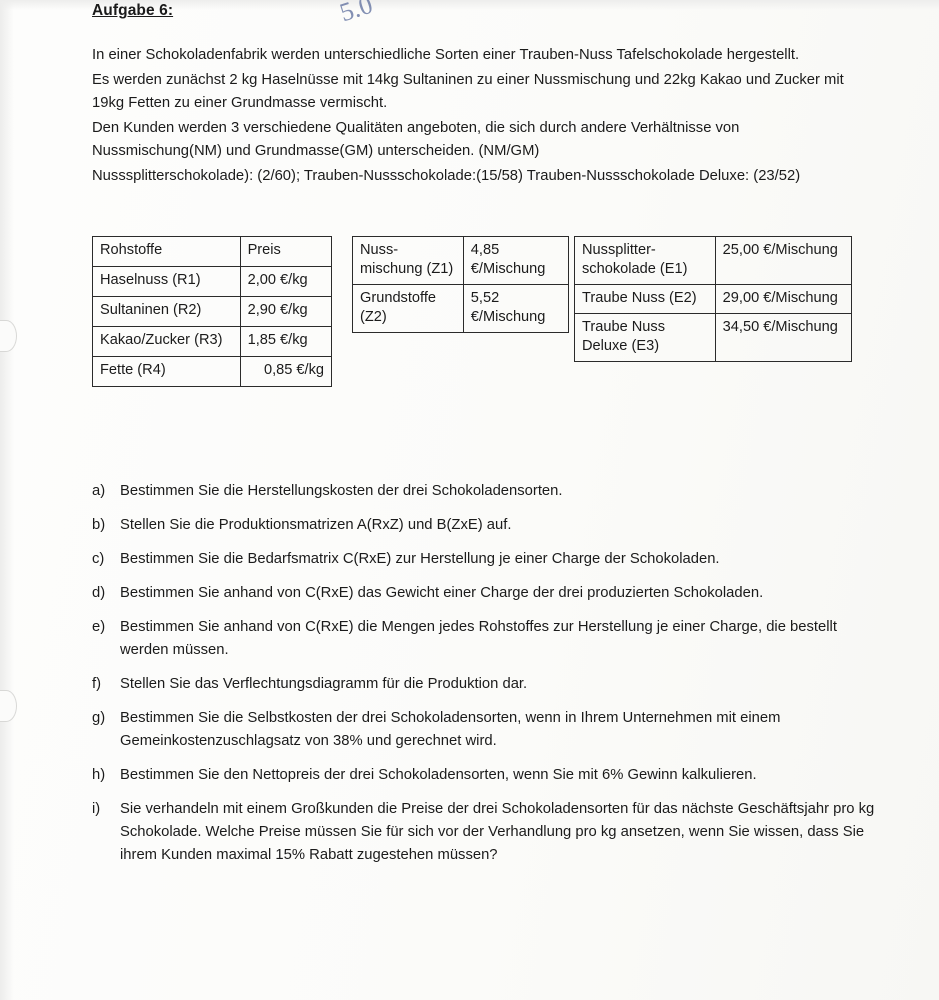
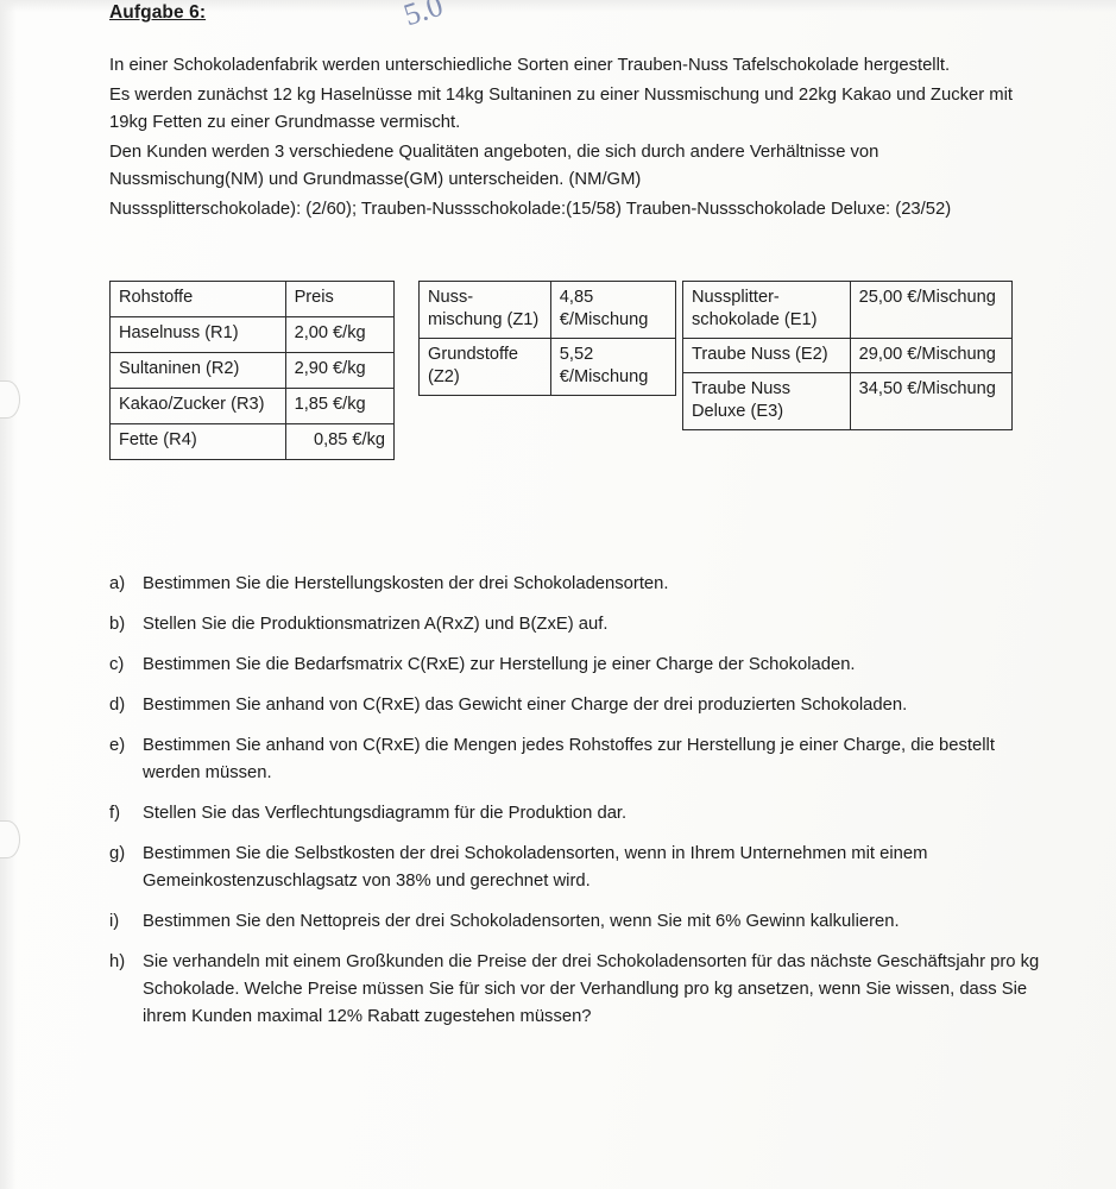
  Aufgabe 6:
  In einer Schokoladenfabrik werden unterschiedliche Sorten einer Trauben-Nuss Tafelschokolade hergestellt.
- Es werden zunächst 2 kg Haselnüsse mit 14kg Sultaninen zu einer Nussmischung und 22kg Kakao und Zucker mit 19kg Fetten zu einer Grundmasse vermischt.
+ Es werden zunächst 12 kg Haselnüsse mit 14kg Sultaninen zu einer Nussmischung und 22kg Kakao und Zucker mit 19kg Fetten zu einer Grundmasse vermischt.
  Den Kunden werden 3 verschiedene Qualitäten angeboten, die sich durch andere Verhältnisse von Nussmischung(NM) und Grundmasse(GM) unterscheiden. (NM/GM)
  Nusssplitterschokolade): (2/60); Trauben-Nussschokolade:(15/58) Trauben-Nussschokolade Deluxe: (23/52)
  Rohstoffe	Preis
  Haselnuss (R1)	2,00 €/kg
  Sultaninen (R2)	2,90 €/kg
  Kakao/Zucker (R3)	1,85 €/kg
  Fette (R4)	0,85 €/kg
  Nuss-mischung (Z1)	4,85 €/Mischung
  Grundstoffe (Z2)	5,52 €/Mischung
  Nussplitter-schokolade (E1)	25,00 €/Mischung
  Traube Nuss (E2)	29,00 €/Mischung
  Traube Nuss Deluxe (E3)	34,50 €/Mischung
  a)
  Bestimmen Sie die Herstellungskosten der drei Schokoladensorten.
  b)
  Stellen Sie die Produktionsmatrizen A(RxZ) und B(ZxE) auf.
  c)
  Bestimmen Sie die Bedarfsmatrix C(RxE) zur Herstellung je einer Charge der Schokoladen.
  d)
  Bestimmen Sie anhand von C(RxE) das Gewicht einer Charge der drei produzierten Schokoladen.
  e)
  Bestimmen Sie anhand von C(RxE) die Mengen jedes Rohstoffes zur Herstellung je einer Charge, die bestellt werden müssen.
  f)
  Stellen Sie das Verflechtungsdiagramm für die Produktion dar.
  g)
  Bestimmen Sie die Selbstkosten der drei Schokoladensorten, wenn in Ihrem Unternehmen mit einem Gemeinkostenzuschlagsatz von 38% und gerechnet wird.
- h)
+ i)
  Bestimmen Sie den Nettopreis der drei Schokoladensorten, wenn Sie mit 6% Gewinn kalkulieren.
- i)
+ h)
- Sie verhandeln mit einem Großkunden die Preise der drei Schokoladensorten für das nächste Geschäftsjahr pro kg Schokolade. Welche Preise müssen Sie für sich vor der Verhandlung pro kg ansetzen, wenn Sie wissen, dass Sie ihrem Kunden maximal 15% Rabatt zugestehen müssen?
+ Sie verhandeln mit einem Großkunden die Preise der drei Schokoladensorten für das nächste Geschäftsjahr pro kg Schokolade. Welche Preise müssen Sie für sich vor der Verhandlung pro kg ansetzen, wenn Sie wissen, dass Sie ihrem Kunden maximal 12% Rabatt zugestehen müssen?
